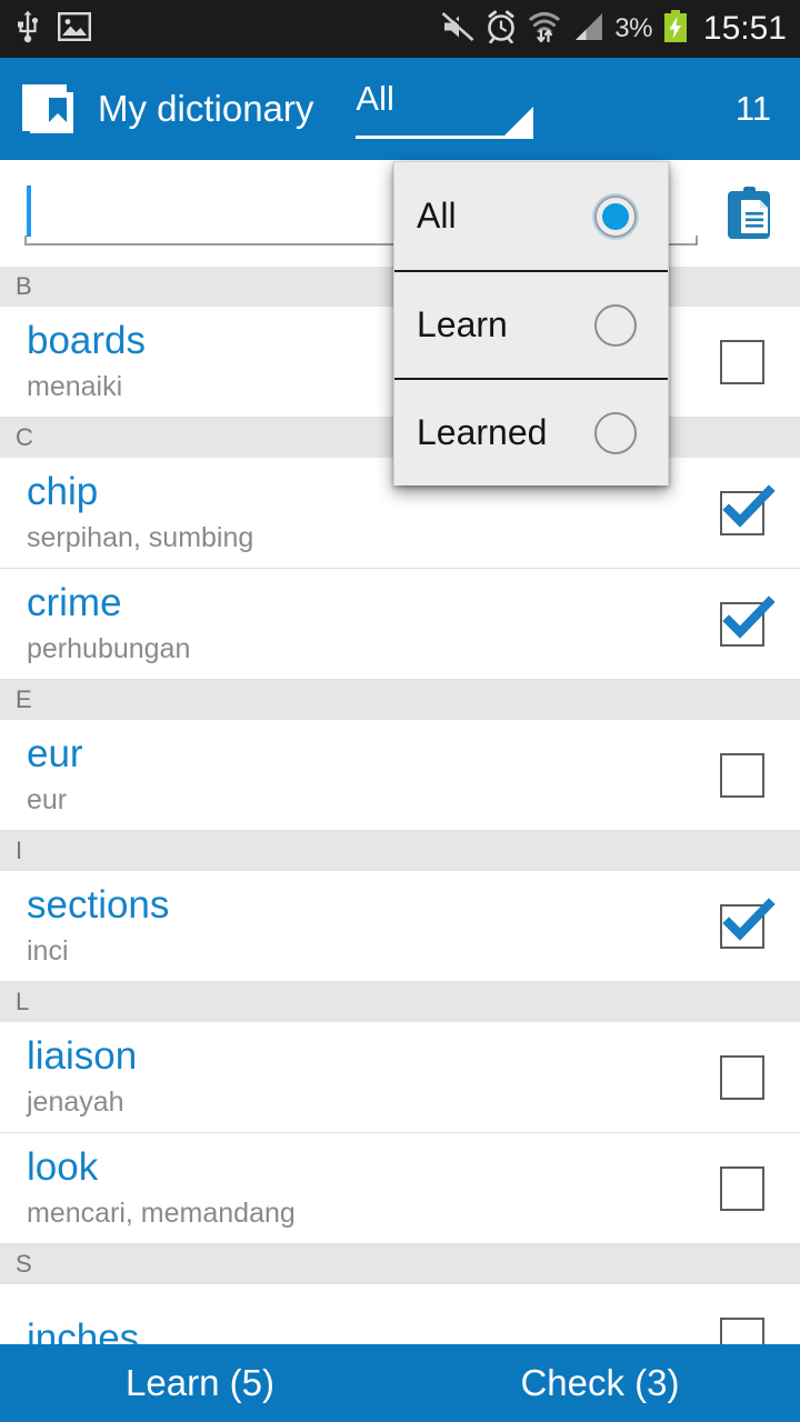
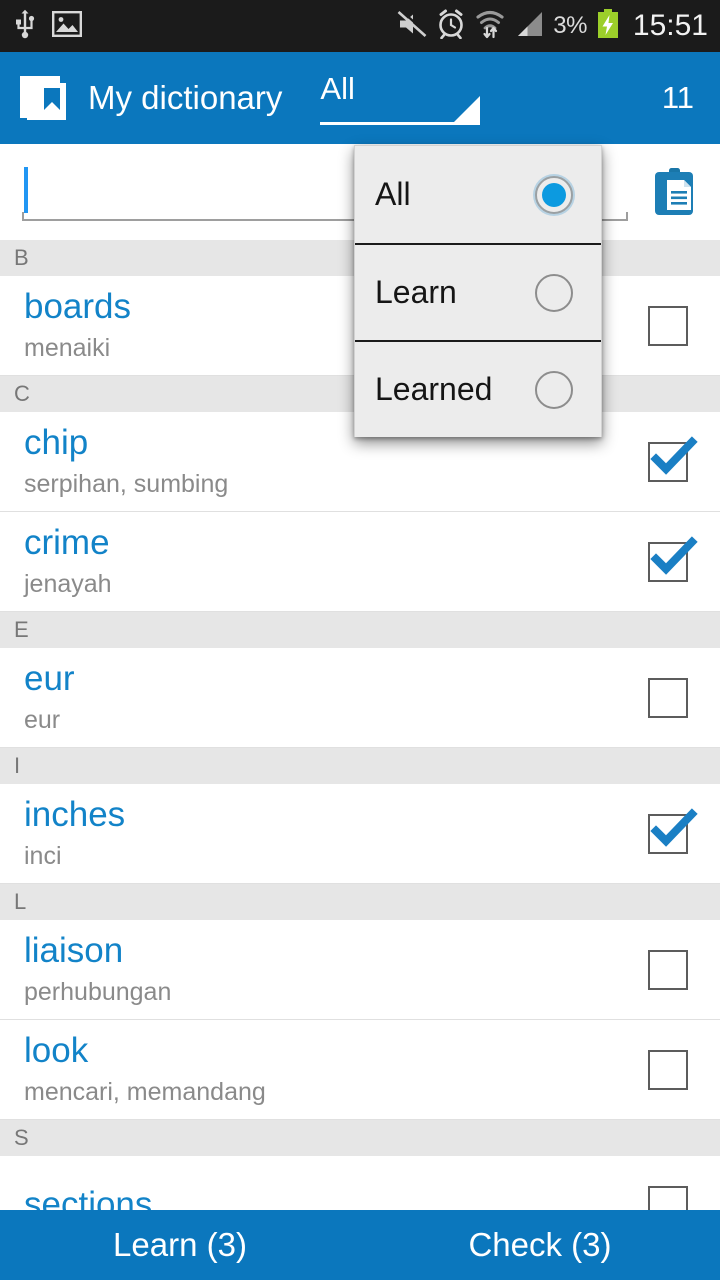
  3%
  15:51
  My dictionary
  All
  11
  B
  boards
  menaiki
  C
  chip
  serpihan, sumbing
  crime
- perhubungan
+ jenayah
  E
  eur
  eur
  I
- sections
+ inches
  inci
  L
  liaison
- jenayah
+ perhubungan
  look
  mencari, memandang
  S
- inches
+ sections
  All
  Learn
  Learned
- Learn (5)
+ Learn (3)
  Check (3)
